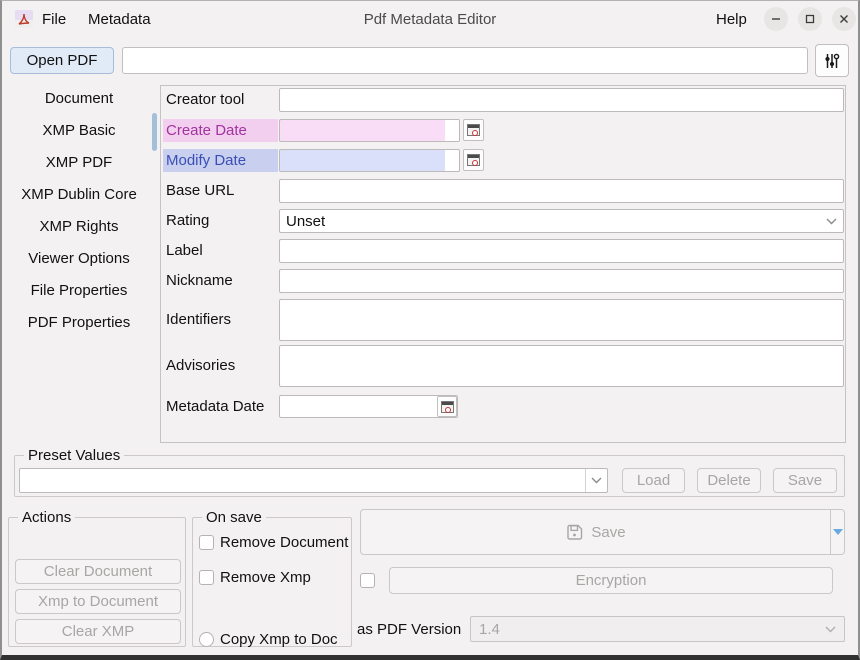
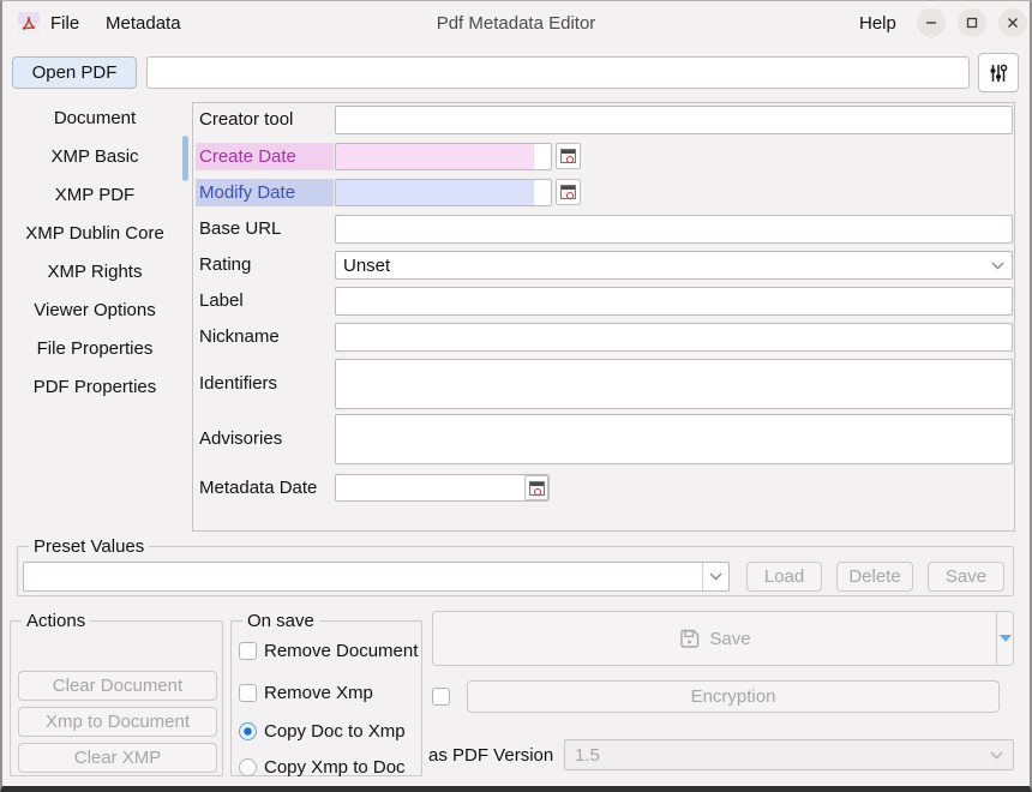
  File
  Metadata
  Pdf Metadata Editor
  Help
  Open PDF
  Document
  XMP Basic
  XMP PDF
  XMP Dublin Core
  XMP Rights
  Viewer Options
  File Properties
  PDF Properties
  Creator tool
  Create Date
  Modify Date
  Base URL
  Rating
  Unset
  Label
  Nickname
  Identifiers
  Advisories
  Metadata Date
  Preset Values
  Load
  Delete
  Save
  Actions
  Clear Document
  Xmp to Document
  Clear XMP
  On save
  Remove Document
  Remove Xmp
+ Copy Doc to Xmp
  Copy Xmp to Doc
  Save
  Encryption
  as PDF Version
- 1.4
+ 1.5
